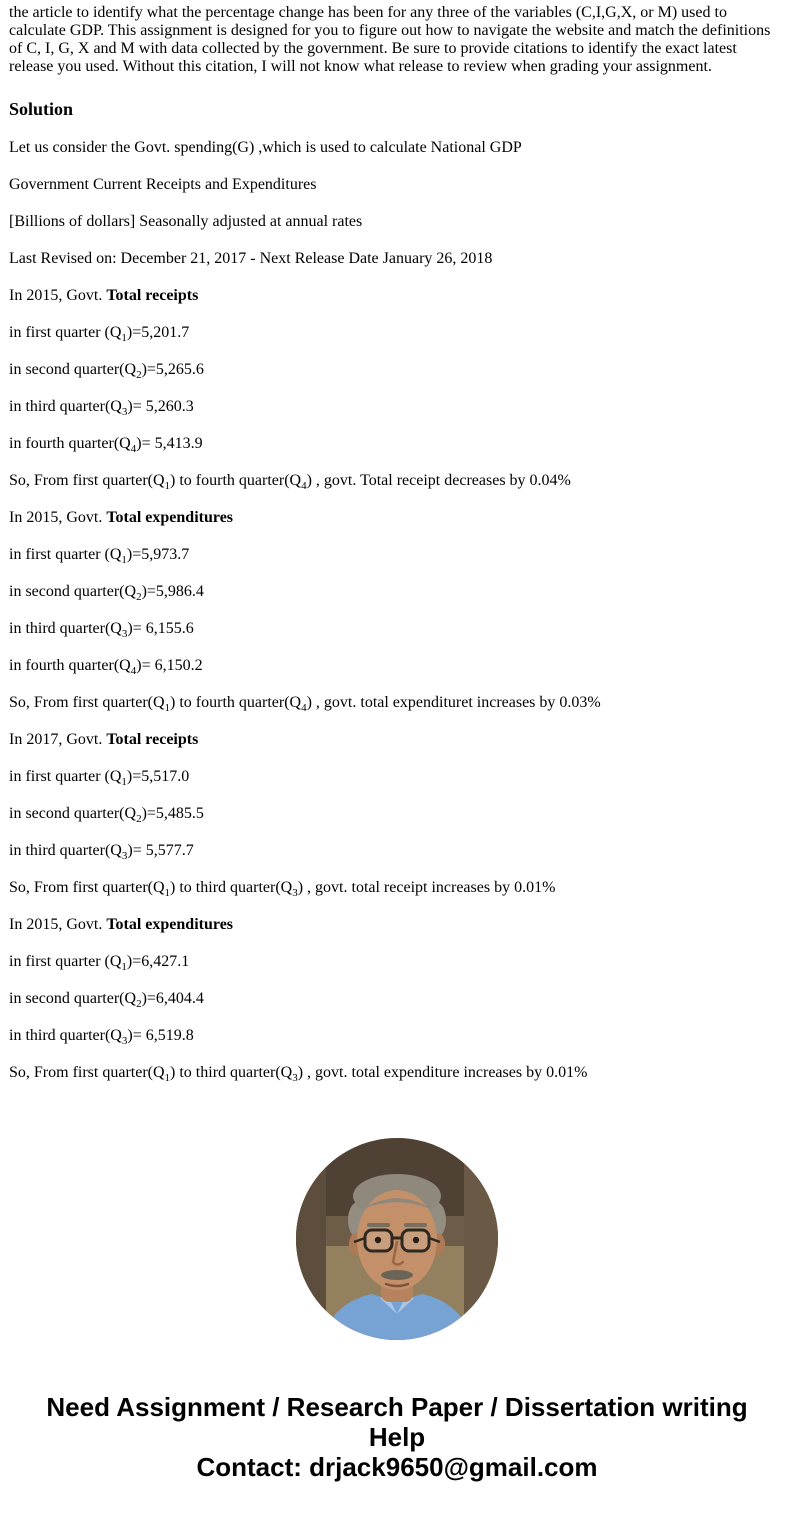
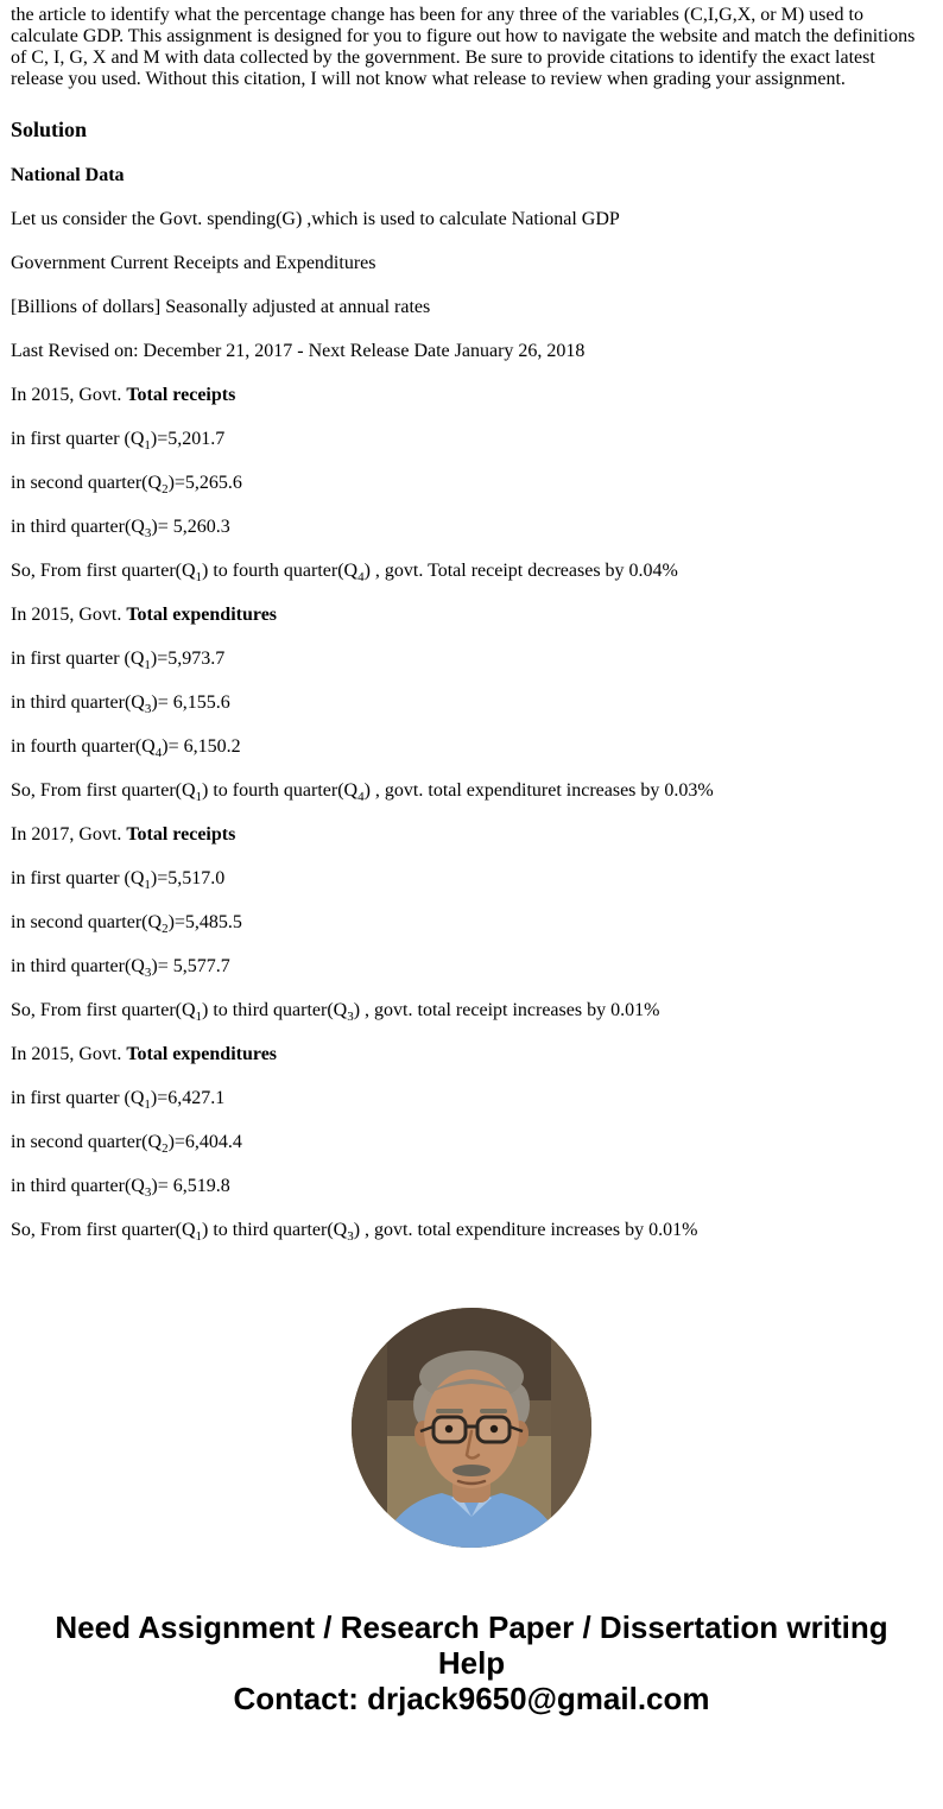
  the article to identify what the percentage change has been for any three of the variables (C,I,G,X, or M) used to calculate GDP. This assignment is designed for you to figure out how to navigate the website and match the definitions of C, I, G, X and M with data collected by the government. Be sure to provide citations to identify the exact latest release you used. Without this citation, I will not know what release to review when grading your assignment.
  Solution
+ National Data
  Let us consider the Govt. spending(G) ,which is used to calculate National GDP
  Government Current Receipts and Expenditures
  [Billions of dollars] Seasonally adjusted at annual rates
  Last Revised on: December 21, 2017 - Next Release Date January 26, 2018
  In 2015, Govt. Total receipts
  in first quarter (Q1)=5,201.7
  in second quarter(Q2)=5,265.6
  in third quarter(Q3)= 5,260.3
- in fourth quarter(Q4)= 5,413.9
  So, From first quarter(Q1) to fourth quarter(Q4) , govt. Total receipt decreases by 0.04%
  In 2015, Govt. Total expenditures
  in first quarter (Q1)=5,973.7
- in second quarter(Q2)=5,986.4
  in third quarter(Q3)= 6,155.6
  in fourth quarter(Q4)= 6,150.2
  So, From first quarter(Q1) to fourth quarter(Q4) , govt. total expendituret increases by 0.03%
  In 2017, Govt. Total receipts
  in first quarter (Q1)=5,517.0
  in second quarter(Q2)=5,485.5
  in third quarter(Q3)= 5,577.7
  So, From first quarter(Q1) to third quarter(Q3) , govt. total receipt increases by 0.01%
  In 2015, Govt. Total expenditures
  in first quarter (Q1)=6,427.1
  in second quarter(Q2)=6,404.4
  in third quarter(Q3)= 6,519.8
  So, From first quarter(Q1) to third quarter(Q3) , govt. total expenditure increases by 0.01%
  Need Assignment / Research Paper / Dissertation writing Help
  Contact: drjack9650@gmail.com
